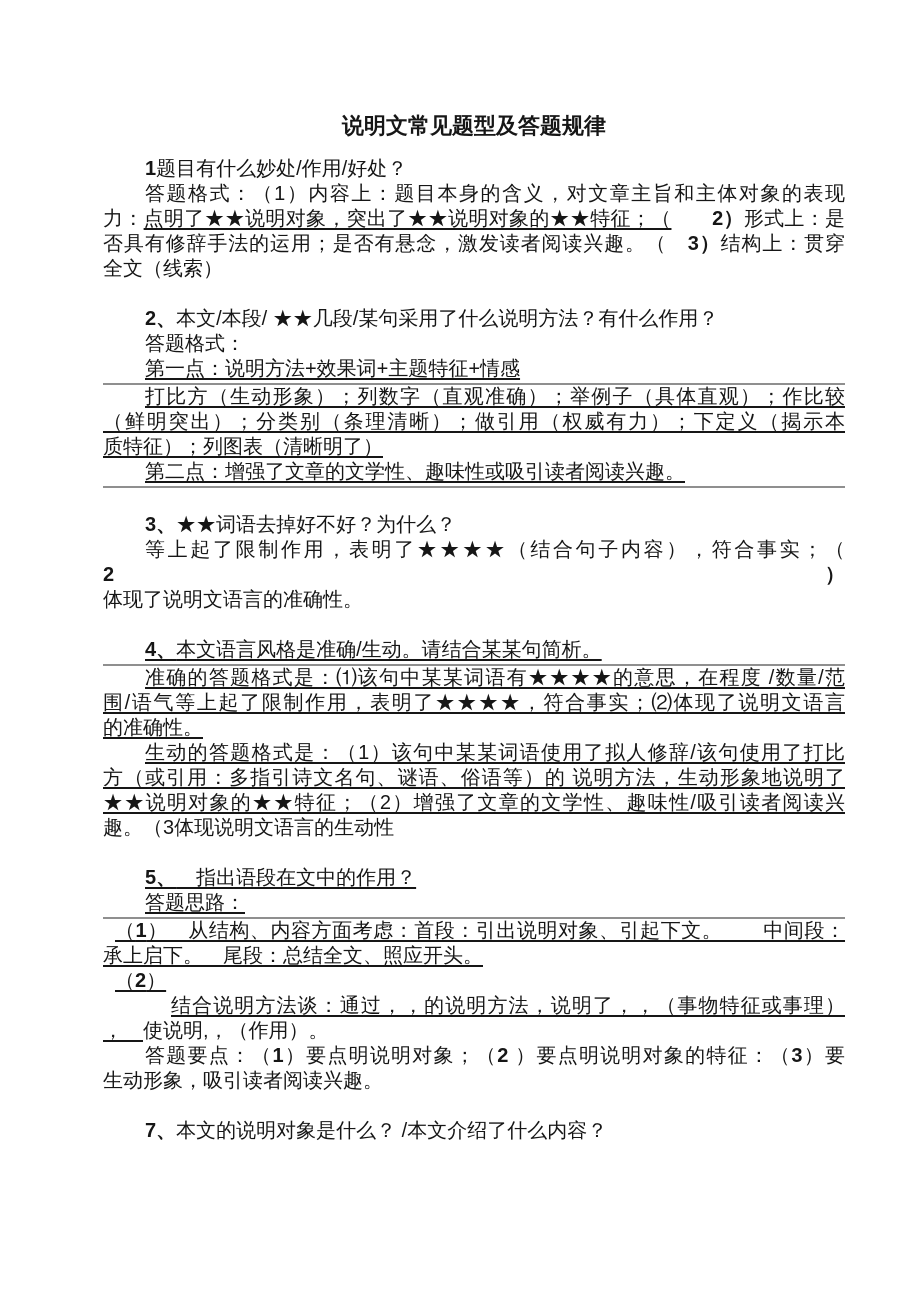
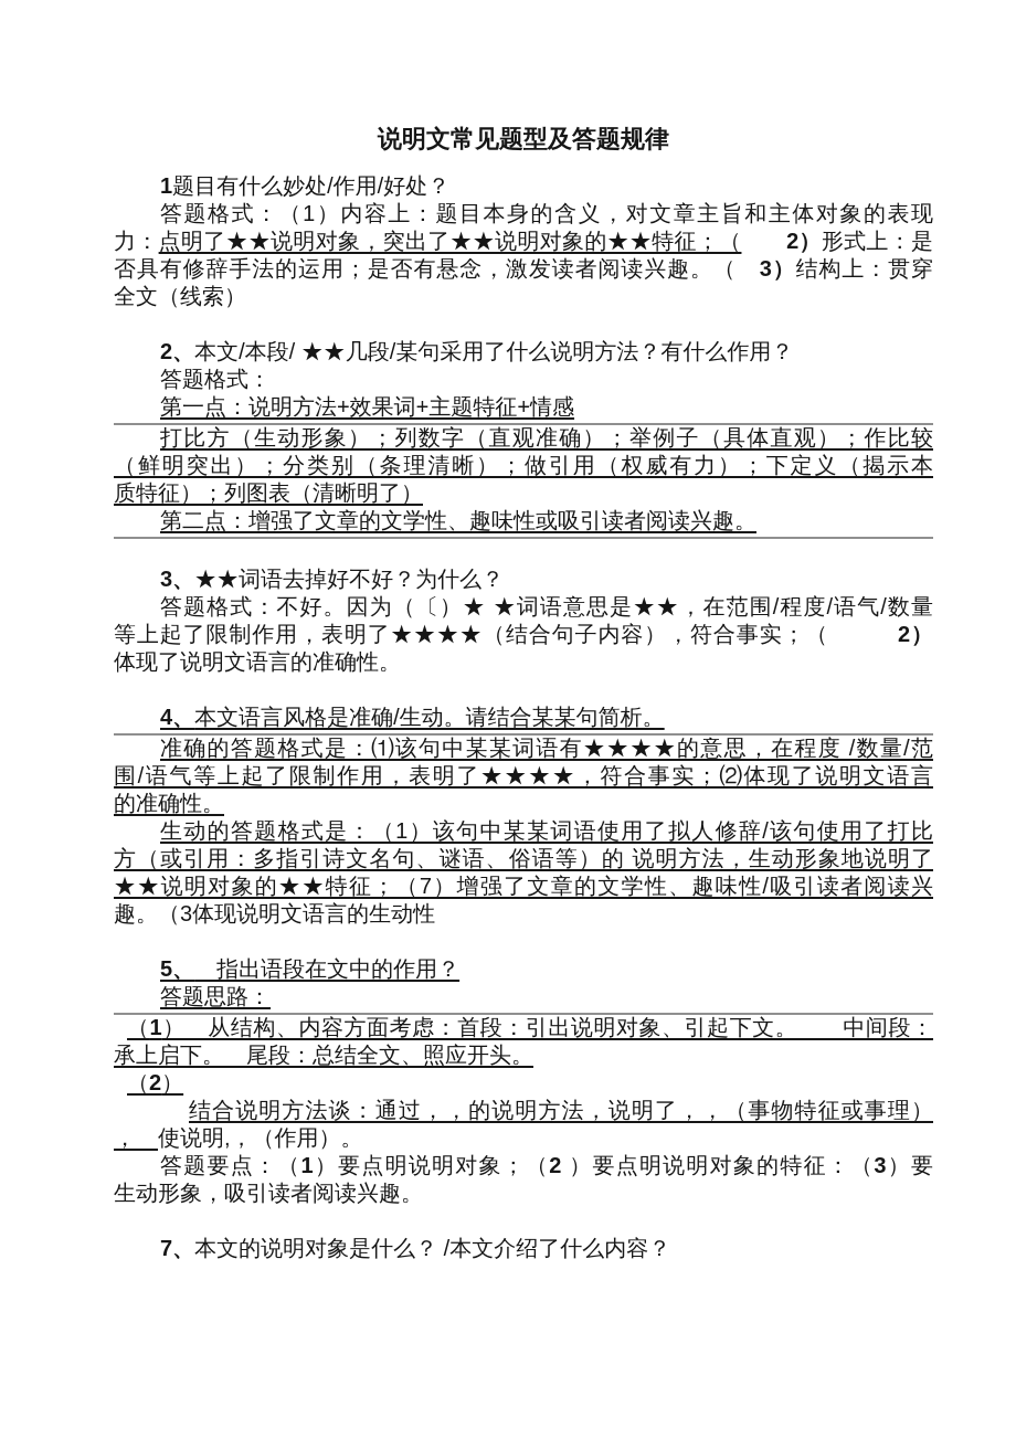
  说明文常见题型及答题规律
  1题目有什么妙处/作用/好处？
  答题格式：（1）内容上：题目本身的含义，对文章主旨和主体对象的表现
  力：点明了★★说明对象，突出了★★说明对象的★★特征；（ 2）形式上：是
  否具有修辞手法的运用；是否有悬念，激发读者阅读兴趣。（ 3）结构上：贯穿
  全文（线索）
  2、本文/本段/ ★★几段/某句采用了什么说明方法？有什么作用？
  答题格式：
  第一点：说明方法+效果词+主题特征+情感
  打比方（生动形象）；列数字（直观准确）；举例子（具体直观）；作比较
  （鲜明突出）；分类别（条理清晰）；做引用（权威有力）；下定义（揭示本
  质特征）；列图表（清晰明了）
  第二点：增强了文章的文学性、趣味性或吸引读者阅读兴趣。
  3、★★词语去掉好不好？为什么？
+ 答题格式：不好。因为（〔）★ ★词语意思是★★，在范围/程度/语气/数量
  等上起了限制作用，表明了★★★★（结合句子内容），符合事实；（ 2）
  体现了说明文语言的准确性。
  4、本文语言风格是准确/生动。请结合某某句简析。
  准确的答题格式是：⑴该句中某某词语有★★★★的意思，在程度 /数量/范
  围/语气等上起了限制作用，表明了★★★★，符合事实；⑵体现了说明文语言
  的准确性。
  生动的答题格式是：（1）该句中某某词语使用了拟人修辞/该句使用了打比
  方（或引用：多指引诗文名句、谜语、俗语等）的 说明方法，生动形象地说明了
- ★★说明对象的★★特征；（2）增强了文章的文学性、趣味性/吸引读者阅读兴
+ ★★说明对象的★★特征；（7）增强了文章的文学性、趣味性/吸引读者阅读兴
  趣。（3体现说明文语言的生动性
  5、 指出语段在文中的作用？
  答题思路：
  （1） 从结构、内容方面考虑：首段：引出说明对象、引起下文。 中间段：
  承上启下。 尾段：总结全文、照应开头。
  （2）
  结合说明方法谈：通过，，的说明方法，说明了，，（事物特征或事理）
  ， 使说明,，（作用）。
  答题要点：（1）要点明说明对象；（2 ）要点明说明对象的特征：（3）要
  生动形象，吸引读者阅读兴趣。
  7、本文的说明对象是什么？ /本文介绍了什么内容？
